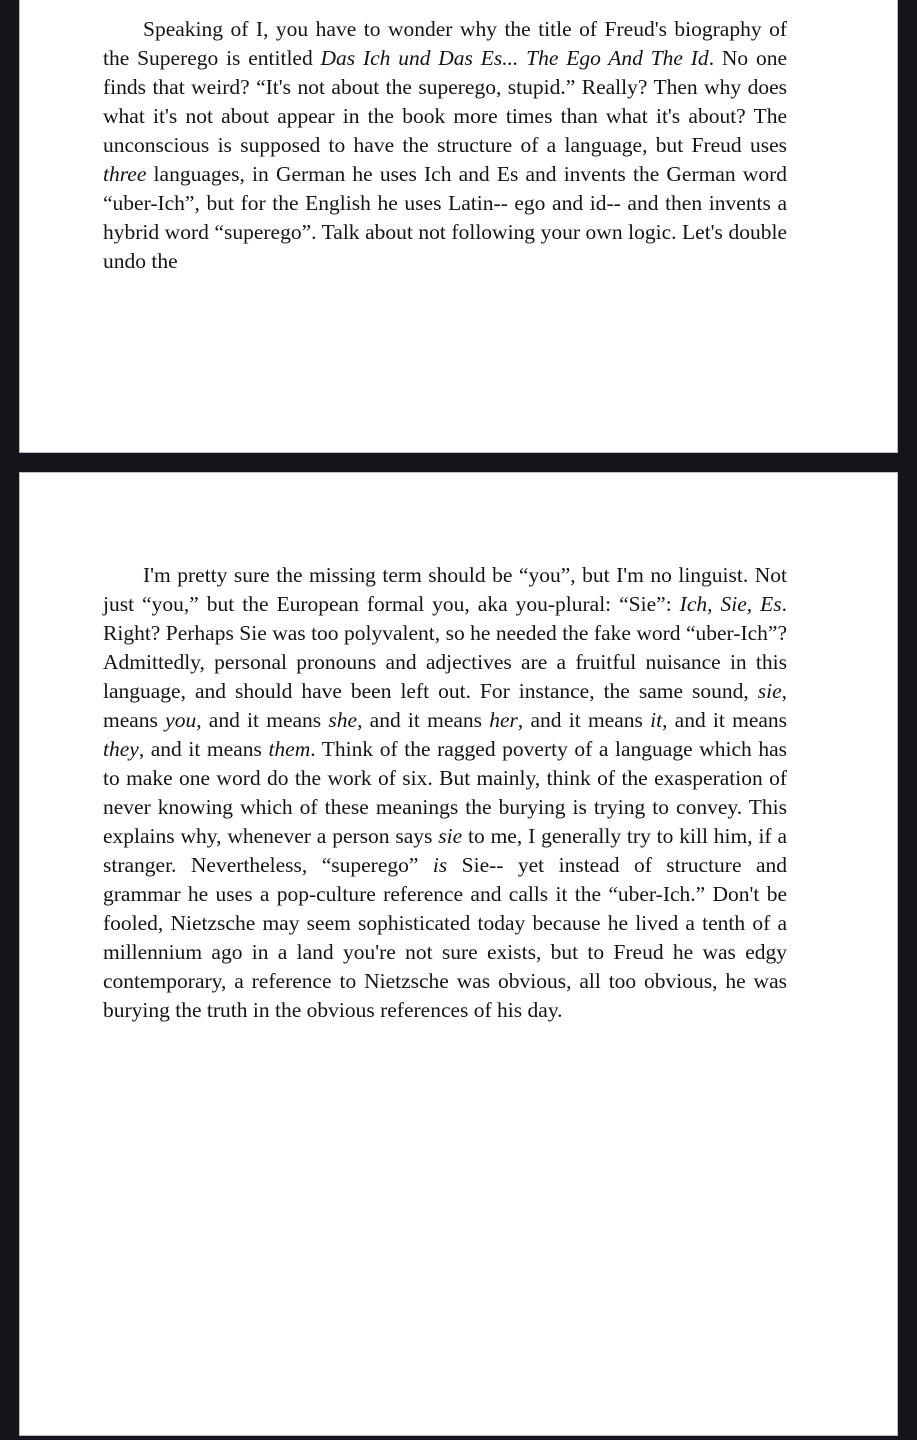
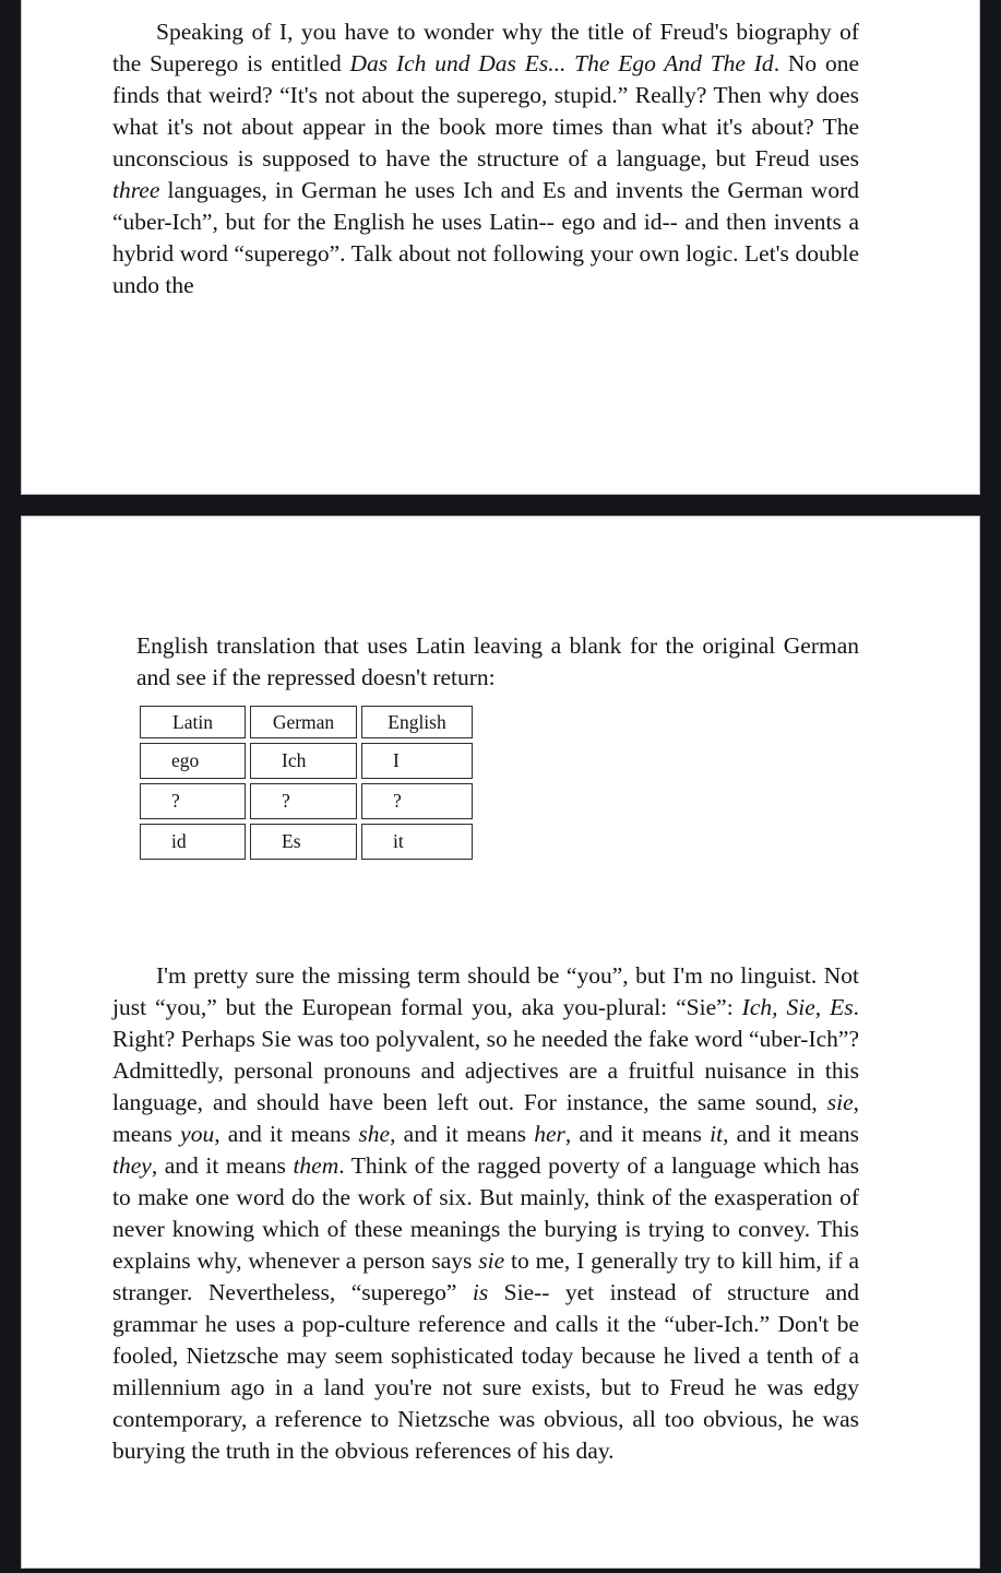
  Speaking of I, you have to wonder why the title of Freud's biography of the Superego is entitled Das Ich und Das Es... The Ego And The Id. No one finds that weird? “It's not about the superego, stupid.” Really? Then why does what it's not about appear in the book more times than what it's about? The unconscious is supposed to have the structure of a language, but Freud uses three languages, in German he uses Ich and Es and invents the German word “uber-Ich”, but for the English he uses Latin-- ego and id-- and then invents a hybrid word “superego”. Talk about not following your own logic. Let's double undo the
+ English translation that uses Latin leaving a blank for the original German and see if the repressed doesn't return:
+ Latin	German	English
+ ego	Ich	I
+ ?	?	?
+ id	Es	it
  I'm pretty sure the missing term should be “you”, but I'm no linguist. Not just “you,” but the European formal you, aka you-plural: “Sie”: Ich, Sie, Es. Right? Perhaps Sie was too polyvalent, so he needed the fake word “uber-Ich”? Admittedly, personal pronouns and adjectives are a fruitful nuisance in this language, and should have been left out. For instance, the same sound, sie, means you, and it means she, and it means her, and it means it, and it means they, and it means them. Think of the ragged poverty of a language which has to make one word do the work of six. But mainly, think of the exasperation of never knowing which of these meanings the burying is trying to convey. This explains why, whenever a person says sie to me, I generally try to kill him, if a stranger. Nevertheless, “superego” is Sie-- yet instead of structure and grammar he uses a pop-culture reference and calls it the “uber-Ich.” Don't be fooled, Nietzsche may seem sophisticated today because he lived a tenth of a millennium ago in a land you're not sure exists, but to Freud he was edgy contemporary, a reference to Nietzsche was obvious, all too obvious, he was burying the truth in the obvious references of his day.
